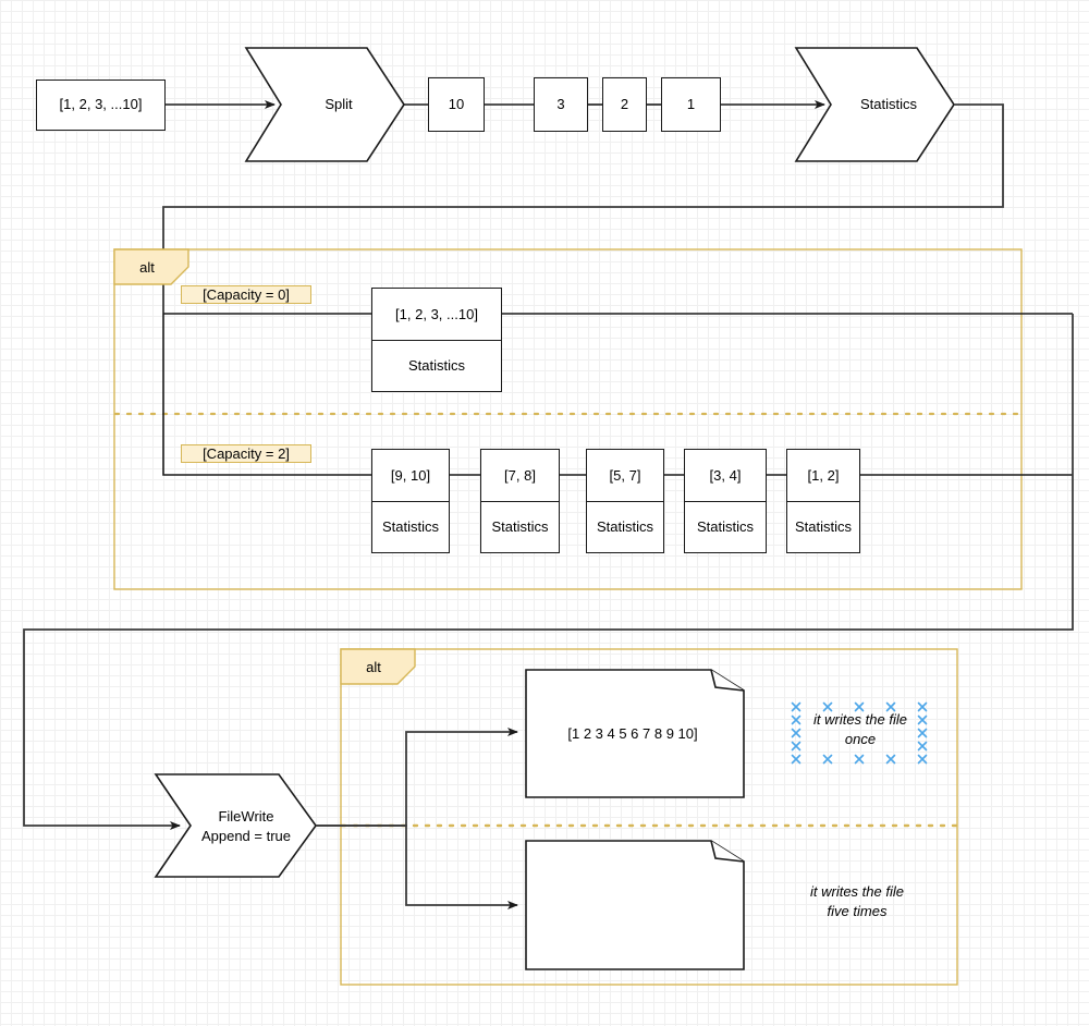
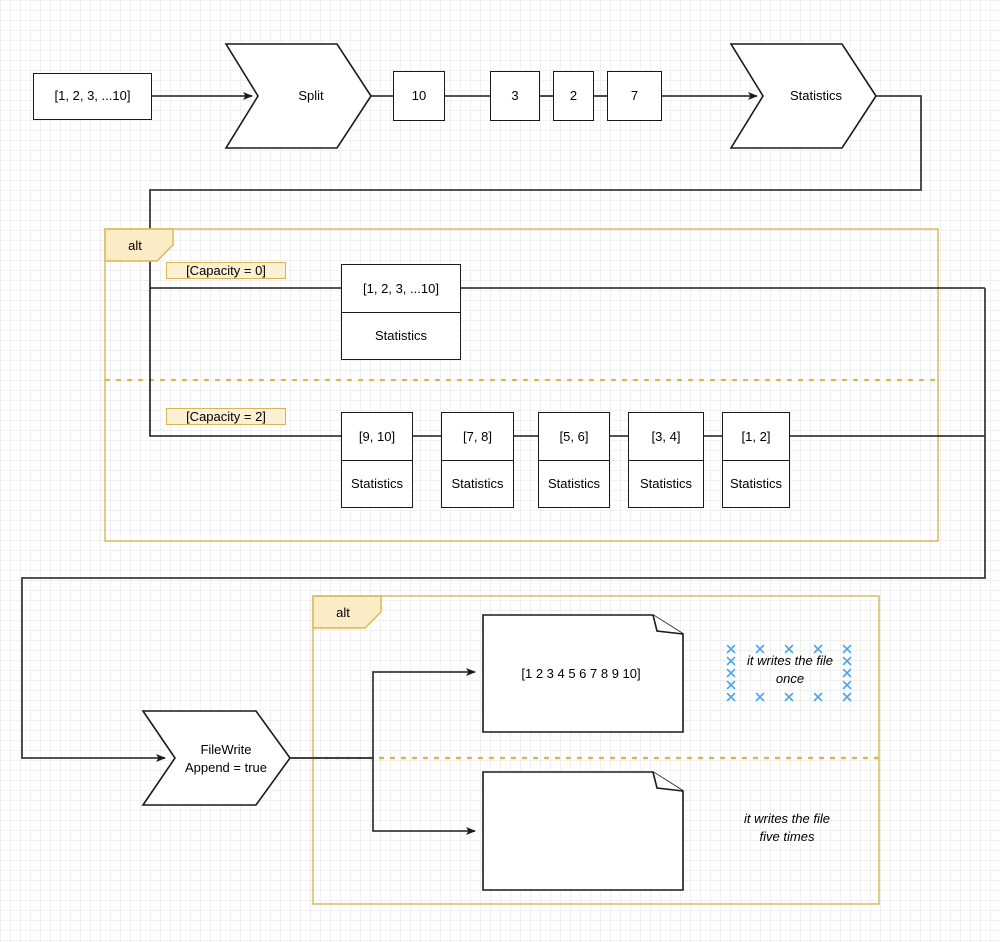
  [1, 2, 3, ...10]
  Split
  10
  3
  2
- 1
+ 7
  Statistics
  alt
  [Capacity = 0]
  [1, 2, 3, ...10]
  Statistics
  [Capacity = 2]
  [9, 10]
  Statistics
  [7, 8]
  Statistics
- [5, 7]
+ [5, 6]
  Statistics
  [3, 4]
  Statistics
  [1, 2]
  Statistics
  FileWrite
  Append = true
  alt
  [1 2 3 4 5 6 7 8 9 10]
  it writes the file
  once
  it writes the file
  five times
